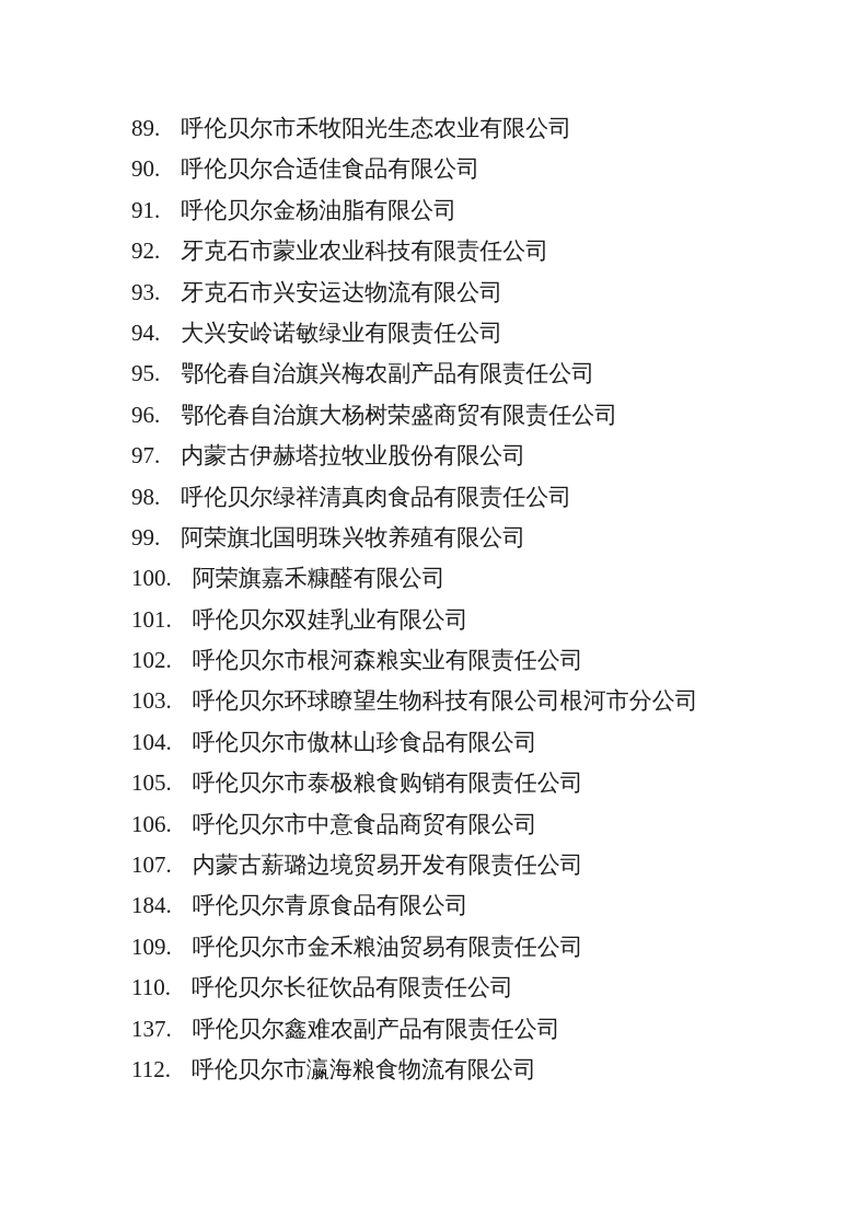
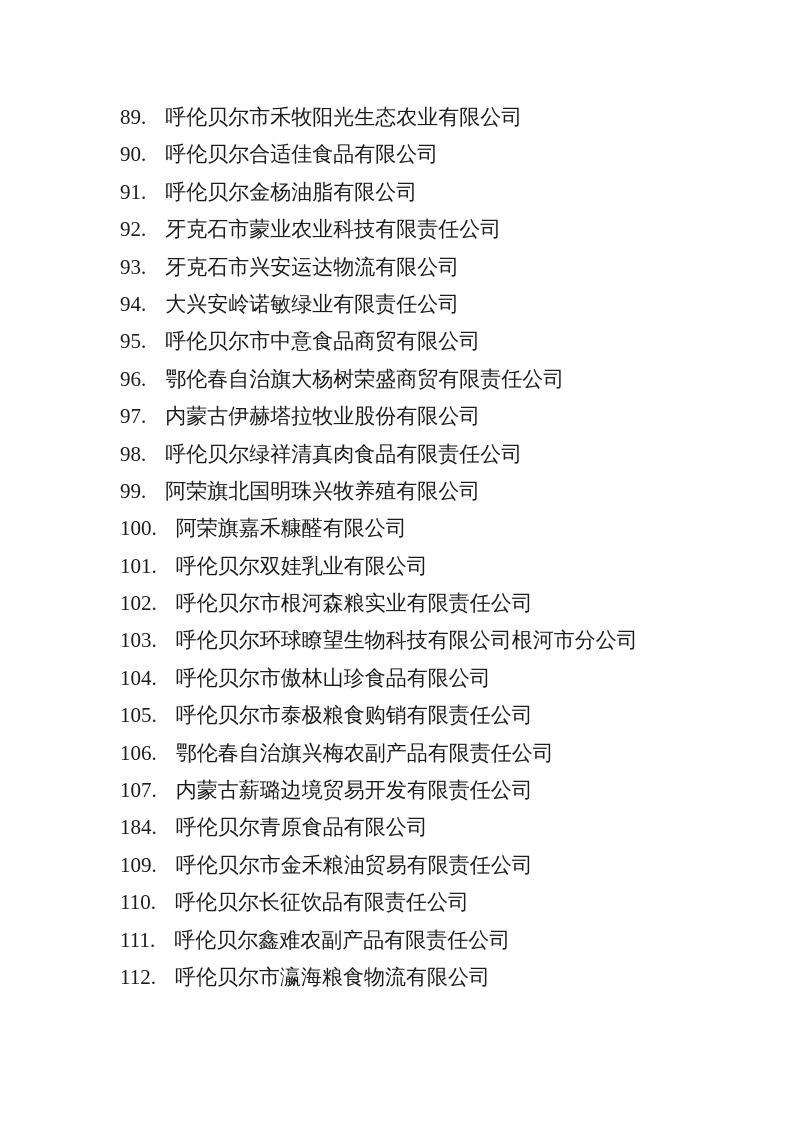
  89. 呼伦贝尔市禾牧阳光生态农业有限公司
  90. 呼伦贝尔合适佳食品有限公司
  91. 呼伦贝尔金杨油脂有限公司
  92. 牙克石市蒙业农业科技有限责任公司
  93. 牙克石市兴安运达物流有限公司
  94. 大兴安岭诺敏绿业有限责任公司
- 95. 鄂伦春自治旗兴梅农副产品有限责任公司
+ 95. 呼伦贝尔市中意食品商贸有限公司
  96. 鄂伦春自治旗大杨树荣盛商贸有限责任公司
  97. 内蒙古伊赫塔拉牧业股份有限公司
  98. 呼伦贝尔绿祥清真肉食品有限责任公司
  99. 阿荣旗北国明珠兴牧养殖有限公司
  100. 阿荣旗嘉禾糠醛有限公司
  101. 呼伦贝尔双娃乳业有限公司
  102. 呼伦贝尔市根河森粮实业有限责任公司
  103. 呼伦贝尔环球瞭望生物科技有限公司根河市分公司
  104. 呼伦贝尔市傲林山珍食品有限公司
  105. 呼伦贝尔市泰极粮食购销有限责任公司
- 106. 呼伦贝尔市中意食品商贸有限公司
+ 106. 鄂伦春自治旗兴梅农副产品有限责任公司
  107. 内蒙古薪璐边境贸易开发有限责任公司
  184. 呼伦贝尔青原食品有限公司
  109. 呼伦贝尔市金禾粮油贸易有限责任公司
  110. 呼伦贝尔长征饮品有限责任公司
- 137. 呼伦贝尔鑫难农副产品有限责任公司
+ 111. 呼伦贝尔鑫难农副产品有限责任公司
  112. 呼伦贝尔市瀛海粮食物流有限公司
